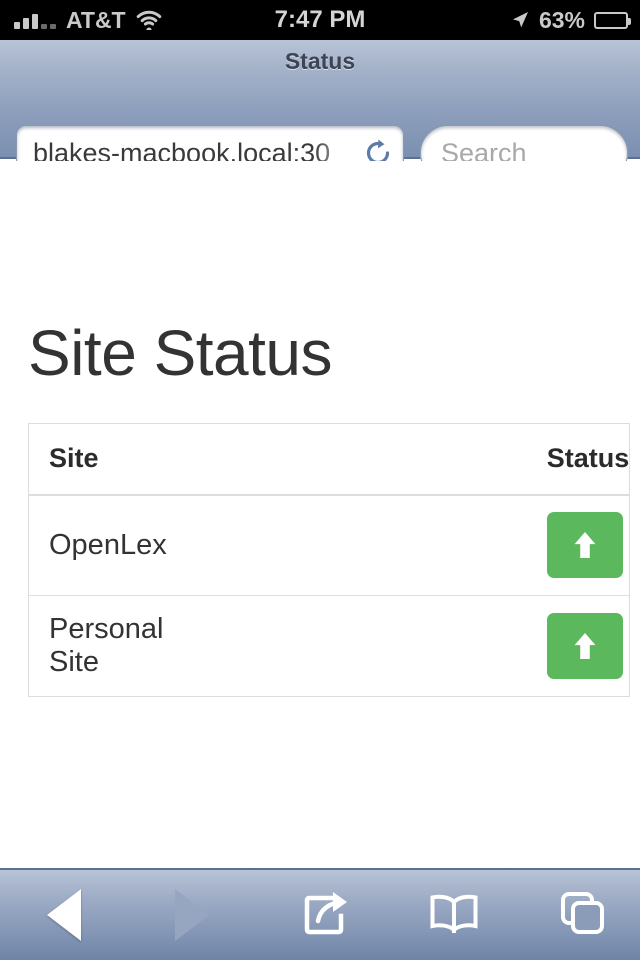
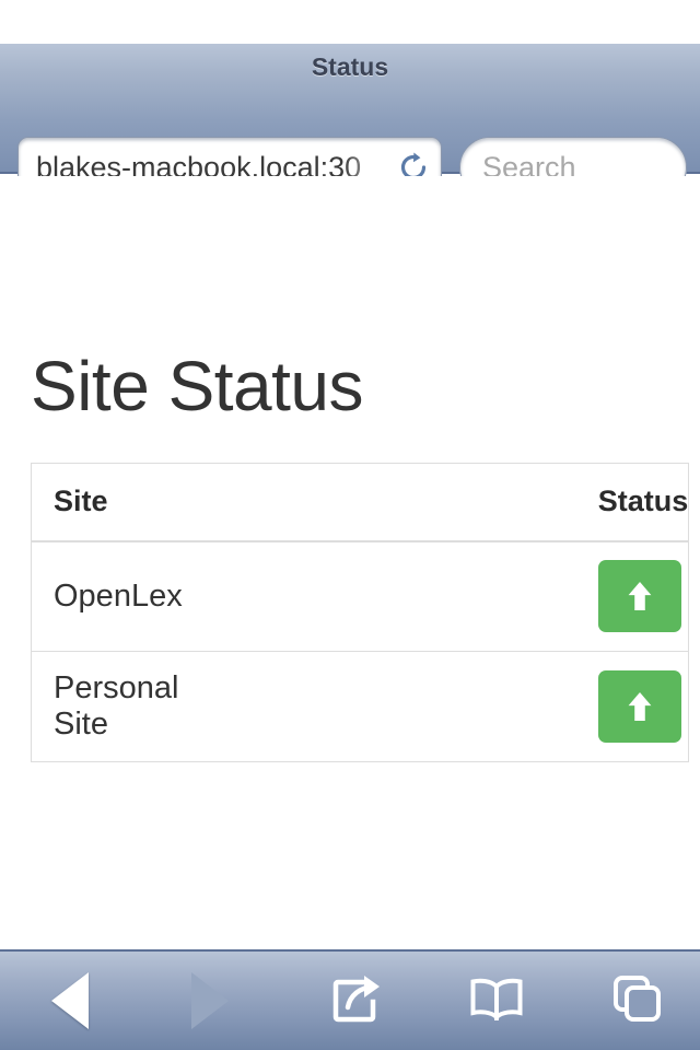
- AT&T
- 7:47 PM
- 63%
  Status
  blakes-macbook.local:30
  Search
  Site Status
  Site	Status
  OpenLex
  Personal Site
